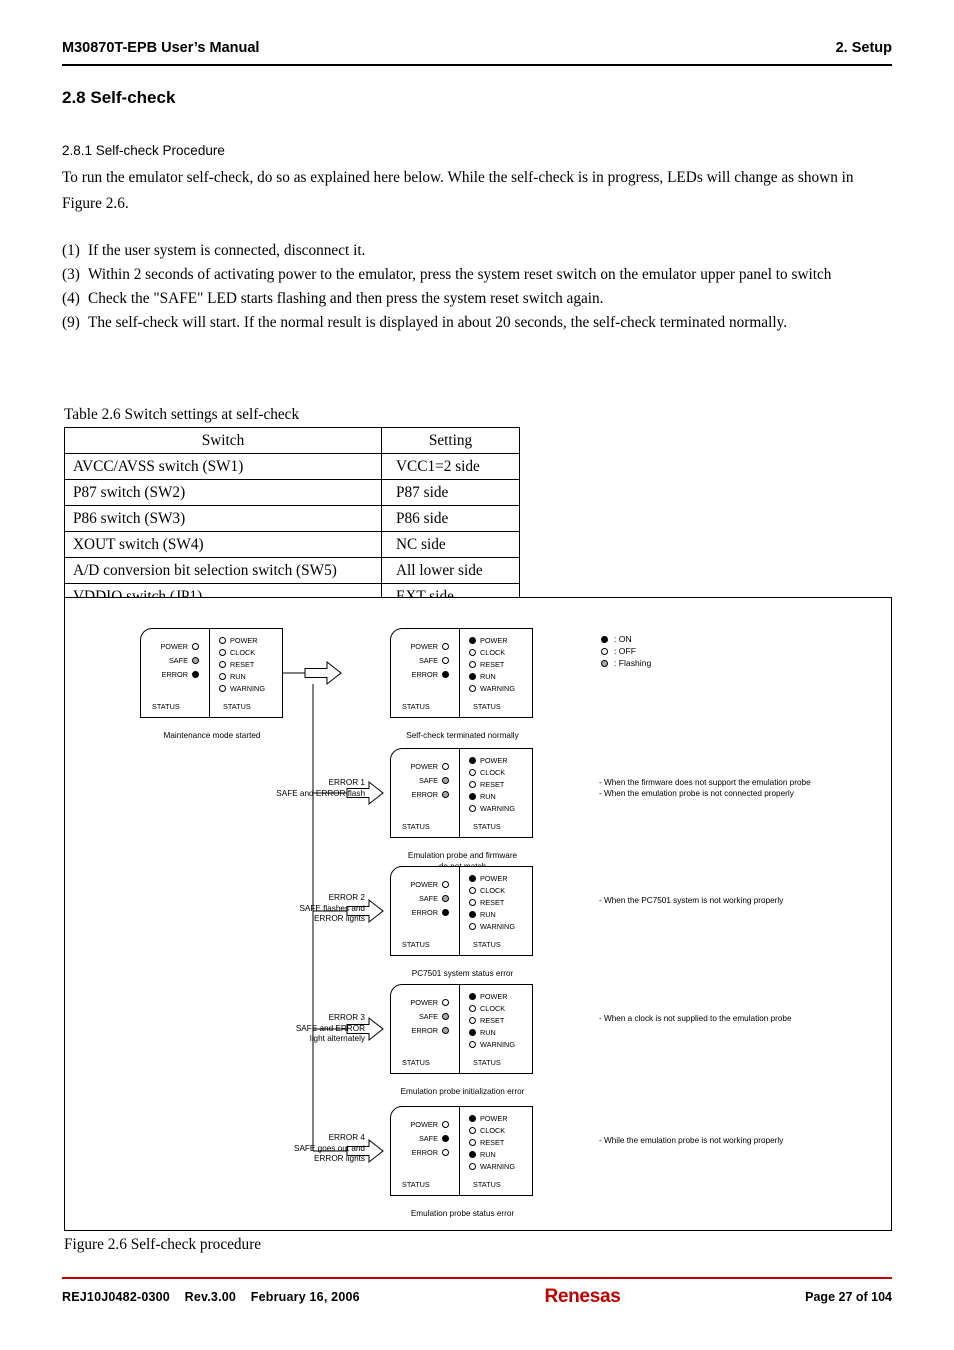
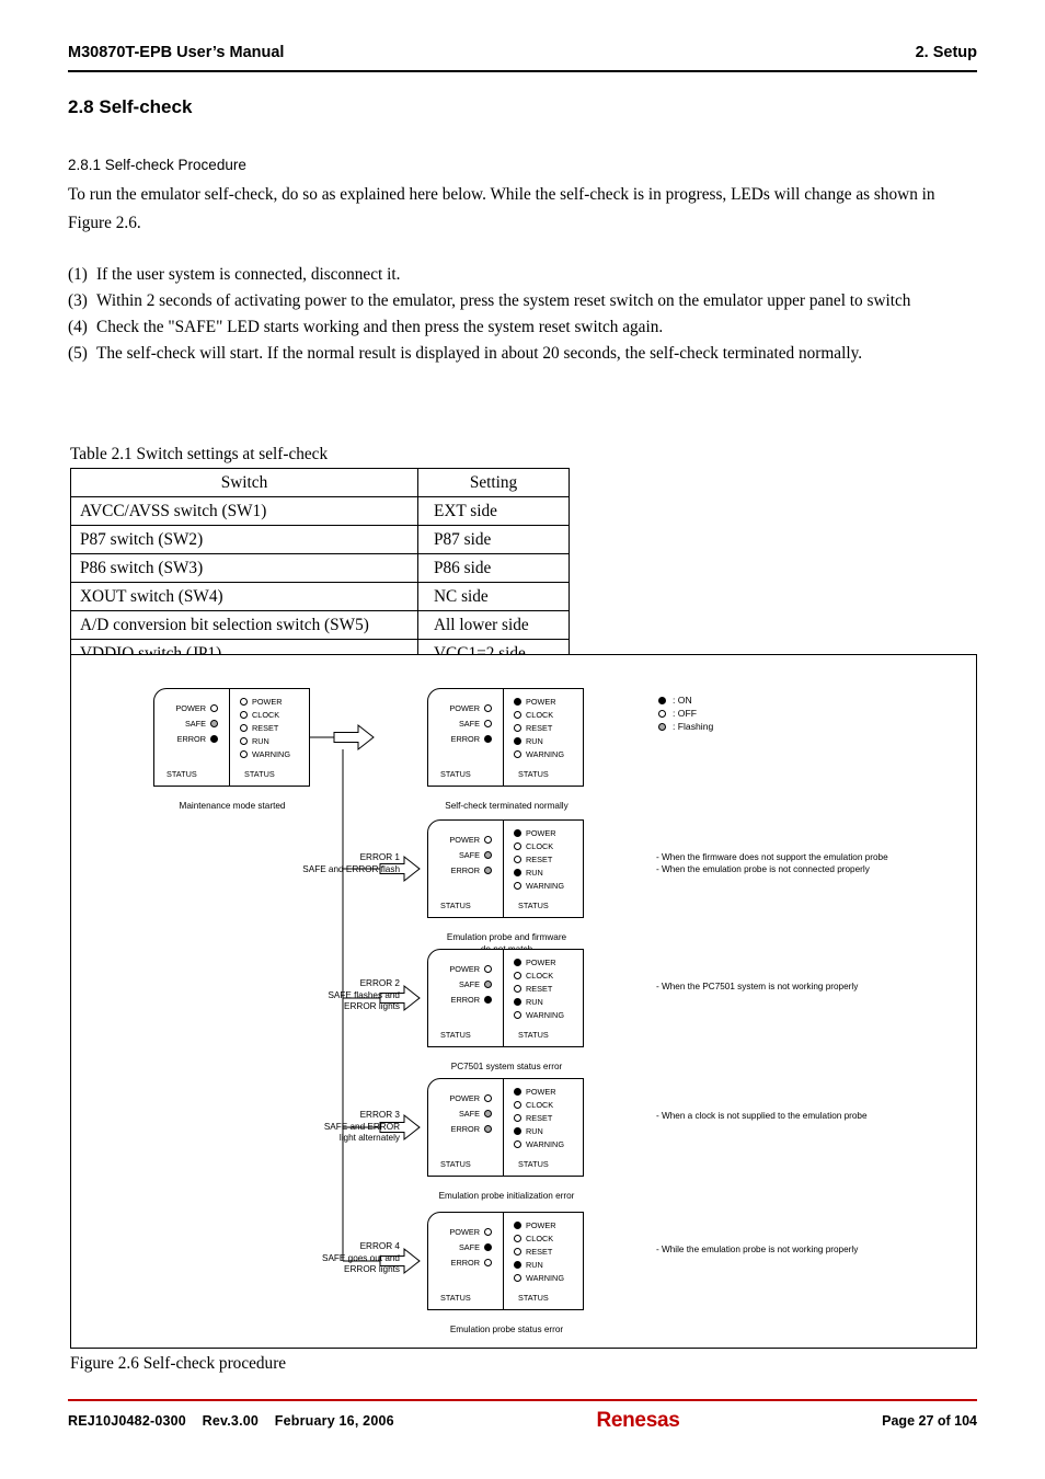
  M30870T-EPB User’s Manual
  2. Setup
  2.8 Self-check
  2.8.1 Self-check Procedure
  To run the emulator self-check, do so as explained here below. While the self-check is in progress, LEDs will change as shown in Figure 2.6.
  (1)
  If the user system is connected, disconnect it.
  (3)
  Within 2 seconds of activating power to the emulator, press the system reset switch on the emulator upper panel to switch
  (4)
- Check the "SAFE" LED starts flashing and then press the system reset switch again.
+ Check the "SAFE" LED starts working and then press the system reset switch again.
- (9)
+ (5)
  The self-check will start. If the normal result is displayed in about 20 seconds, the self-check terminated normally.
- Table 2.6 Switch settings at self-check
+ Table 2.1 Switch settings at self-check
  Switch	Setting
- AVCC/AVSS switch (SW1)	VCC1=2 side
+ AVCC/AVSS switch (SW1)	EXT side
  P87 switch (SW2)	P87 side
  P86 switch (SW3)	P86 side
  XOUT switch (SW4)	NC side
  A/D conversion bit selection switch (SW5)	All lower side
- VDDIO switch (JP1)	EXT side
+ VDDIO switch (JP1)	VCC1=2 side
  POWER
  SAFE
  ERROR
  STATUS
  POWER
  CLOCK
  RESET
  RUN
  WARNING
  STATUS
  Maintenance mode started
  POWER
  SAFE
  ERROR
  STATUS
  POWER
  CLOCK
  RESET
  RUN
  WARNING
  STATUS
  Self-check terminated normally
  POWER
  SAFE
  ERROR
  STATUS
  POWER
  CLOCK
  RESET
  RUN
  WARNING
  STATUS
  Emulation probe and firmware
  - When the firmware does not support the emulation probe
  - When the emulation probe is not connected properly
  POWER
  SAFE
  ERROR
  STATUS
  POWER
  CLOCK
  RESET
  RUN
  WARNING
  STATUS
  PC7501 system status error
  - When the PC7501 system is not working properly
  POWER
  SAFE
  ERROR
  STATUS
  POWER
  CLOCK
  RESET
  RUN
  WARNING
  STATUS
  Emulation probe initialization error
  - When a clock is not supplied to the emulation probe
  POWER
  SAFE
  ERROR
  STATUS
  POWER
  CLOCK
  RESET
  RUN
  WARNING
  STATUS
  Emulation probe status error
  - While the emulation probe is not working properly
  : ON
  : OFF
  : Flashing
  ERROR 1
  SAFE and ERROR flash
  ERROR 2
  SAFE flashes and
  ERROR lights
  ERROR 3
  SAFE and ERROR
  light alternately
  ERROR 4
  SAFE goes out and
  ERROR lights
  Figure 2.6 Self-check procedure
  REJ10J0482-0300 Rev.3.00 February 16, 2006
  Renesas
  Page 27 of 104
